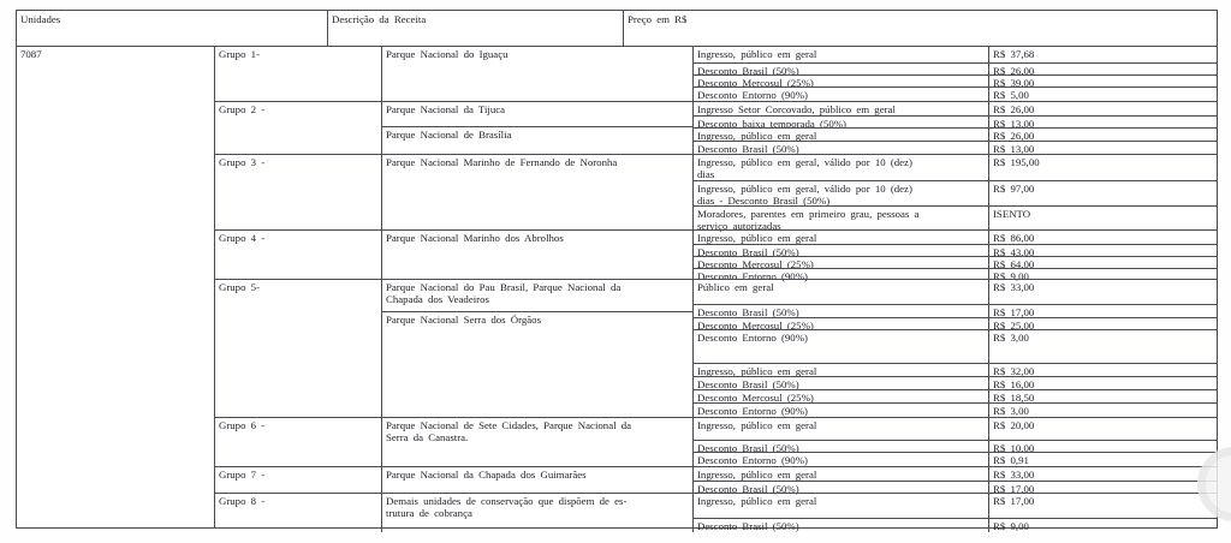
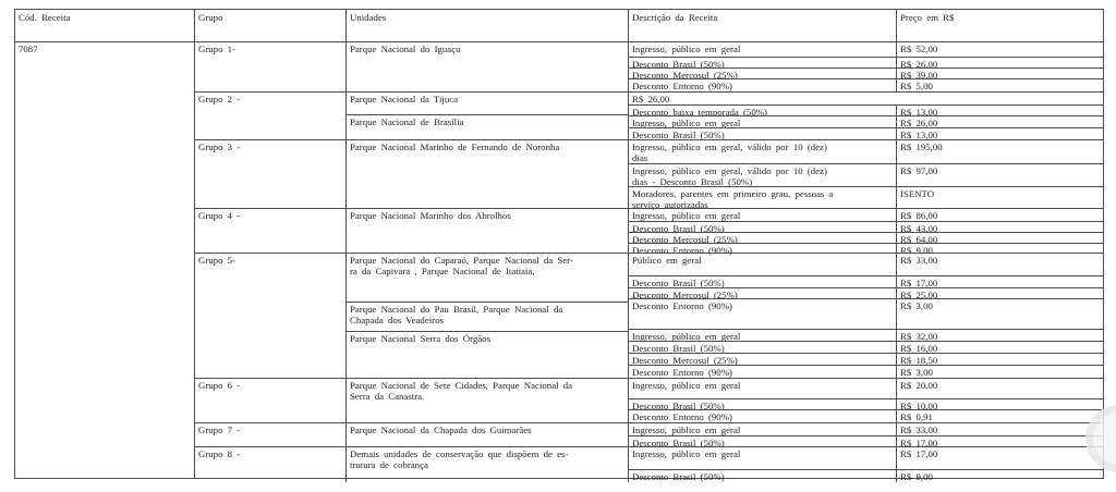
+ Cód. Receita
+ Grupo
  Unidades
  Descrição da Receita
  Preço em R$
  7087
  Grupo 1-
  Parque Nacional do Iguaçu
  Ingresso, público em geral
- R$ 37,68
+ R$ 52,00
  Desconto Brasil (50%)
  R$ 26,00
  Desconto Mercosul (25%)
  R$ 39,00
  Desconto Entorno (90%)
  R$ 5,00
  Grupo 2 -
  Parque Nacional da Tijuca
  Parque Nacional de Brasília
- Ingresso Setor Corcovado, público em geral
  R$ 26,00
  Desconto baixa temporada (50%)
  R$ 13,00
  Ingresso, público em geral
  R$ 26,00
  Desconto Brasil (50%)
  R$ 13,00
  Grupo 3 -
  Parque Nacional Marinho de Fernando de Noronha
  Ingresso, público em geral, válido por 10 (dez)
  dias
  R$ 195,00
  Ingresso, público em geral, válido por 10 (dez)
  dias - Desconto Brasil (50%)
  R$ 97,00
  Moradores, parentes em primeiro grau, pessoas a
  serviço autorizadas
  ISENTO
  Grupo 4 -
  Parque Nacional Marinho dos Abrolhos
  Ingresso, público em geral
  R$ 86,00
  Desconto Brasil (50%)
  R$ 43,00
  Desconto Mercosul (25%)
  R$ 64,00
  Desconto Entorno (90%)
  R$ 9,00
  Grupo 5-
+ Parque Nacional do Caparaó, Parque Nacional da Ser-
+ ra da Capivara , Parque Nacional de Itatiaia,
  Parque Nacional do Pau Brasil, Parque Nacional da
  Chapada dos Veadeiros
  Parque Nacional Serra dos Órgãos
  Público em geral
  R$ 33,00
  Desconto Brasil (50%)
  R$ 17,00
  Desconto Mercosul (25%)
  R$ 25,00
  Desconto Entorno (90%)
  R$ 3,00
  Ingresso, público em geral
  R$ 32,00
  Desconto Brasil (50%)
  R$ 16,00
  Desconto Mercosul (25%)
  R$ 18,50
  Desconto Entorno (90%)
  R$ 3,00
  Grupo 6 -
  Parque Nacional de Sete Cidades, Parque Nacional da
  Serra da Canastra.
  Ingresso, público em geral
  R$ 20,00
  Desconto Brasil (50%)
  R$ 10,00
  Desconto Entorno (90%)
  R$ 0,91
  Grupo 7 -
  Parque Nacional da Chapada dos Guimarães
  Ingresso, público em geral
  R$ 33,00
  Desconto Brasil (50%)
  R$ 17,00
  Grupo 8 -
  Demais unidades de conservação que dispõem de es-
  trutura de cobrança
  Ingresso, público em geral
  R$ 17,00
  Desconto Brasil (50%)
  R$ 9,00
